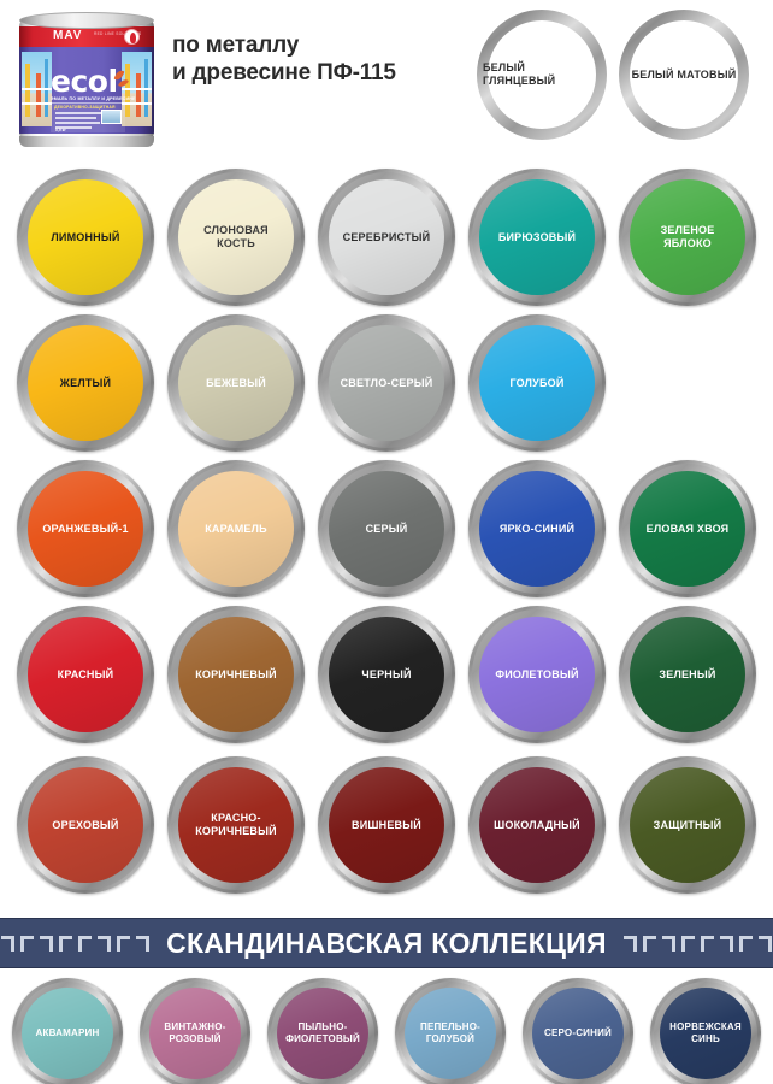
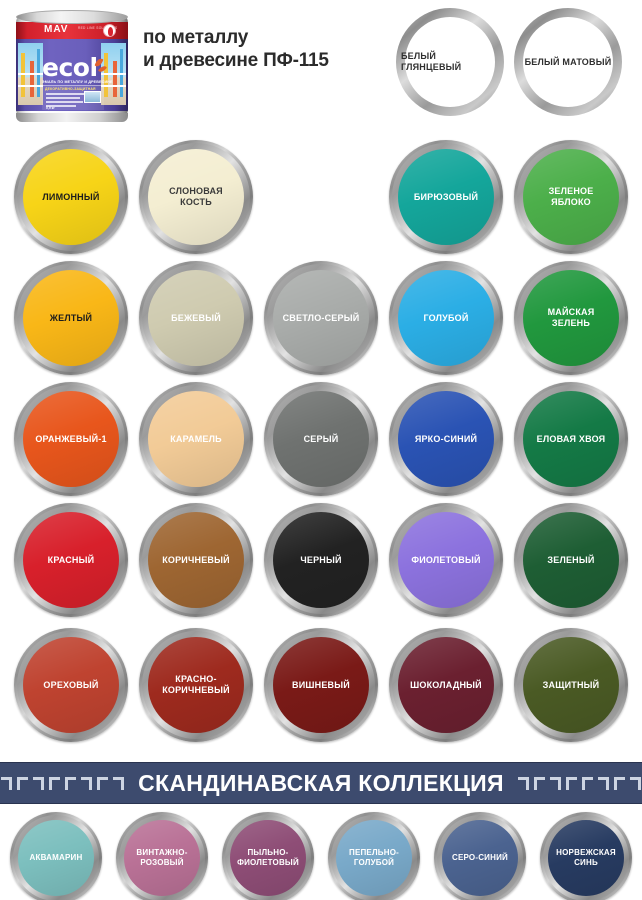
  MAV
  ecol
  по металлу
  и древесине ПФ-115
  БЕЛЫЙ ГЛЯНЦЕВЫЙ
  БЕЛЫЙ МАТОВЫЙ
  ЛИМОННЫЙ
  СЛОНОВАЯ КОСТЬ
- СЕРЕБРИСТЫЙ
  БИРЮЗОВЫЙ
  ЗЕЛЕНОЕ ЯБЛОКО
  ЖЕЛТЫЙ
  БЕЖЕВЫЙ
  СВЕТЛО-СЕРЫЙ
  ГОЛУБОЙ
+ МАЙСКАЯ ЗЕЛЕНЬ
  ОРАНЖЕВЫЙ-1
  КАРАМЕЛЬ
  СЕРЫЙ
  ЯРКО-СИНИЙ
  ЕЛОВАЯ ХВОЯ
  КРАСНЫЙ
  КОРИЧНЕВЫЙ
  ЧЕРНЫЙ
  ФИОЛЕТОВЫЙ
  ЗЕЛЕНЫЙ
  ОРЕХОВЫЙ
  КРАСНО-КОРИЧНЕВЫЙ
  ВИШНЕВЫЙ
  ШОКОЛАДНЫЙ
  ЗАЩИТНЫЙ
  СКАНДИНАВСКАЯ КОЛЛЕКЦИЯ
  АКВАМАРИН
  ВИНТАЖНО-РОЗОВЫЙ
  ПЫЛЬНО-ФИОЛЕТОВЫЙ
  ПЕПЕЛЬНО-ГОЛУБОЙ
  СЕРО-СИНИЙ
  НОРВЕЖСКАЯ СИНЬ
